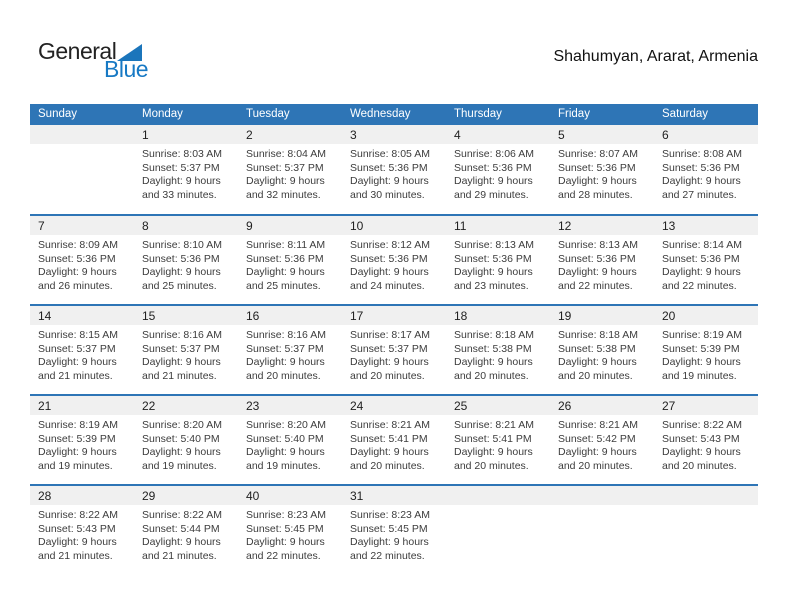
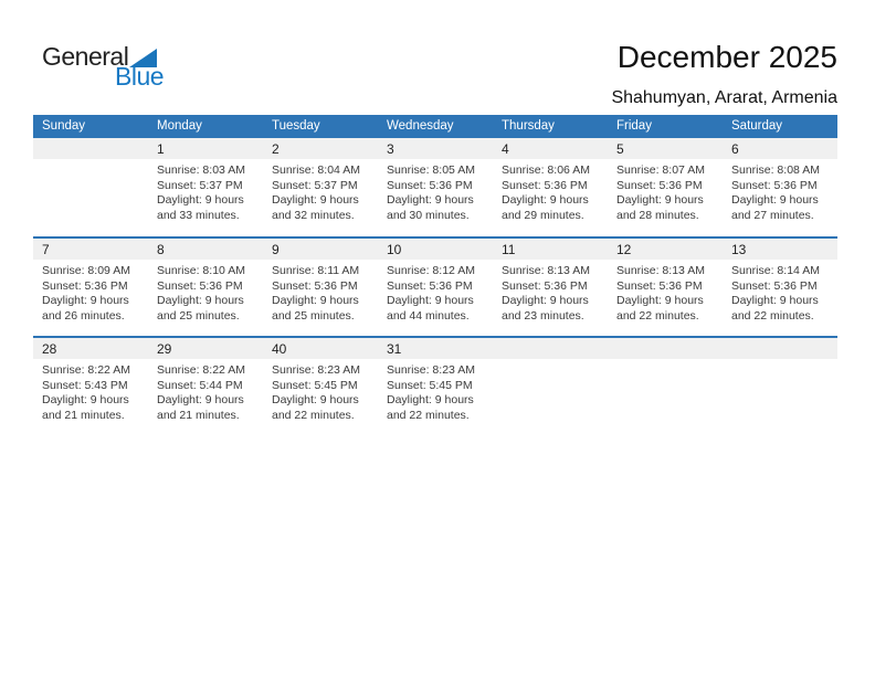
  General
  Blue
+ December 2025
  Shahumyan, Ararat, Armenia
  Sunday	Monday	Tuesday	Wednesday	Thursday	Friday	Saturday
  	1Sunrise: 8:03 AMSunset: 5:37 PMDaylight: 9 hoursand 33 minutes.	2Sunrise: 8:04 AMSunset: 5:37 PMDaylight: 9 hoursand 32 minutes.	3Sunrise: 8:05 AMSunset: 5:36 PMDaylight: 9 hoursand 30 minutes.	4Sunrise: 8:06 AMSunset: 5:36 PMDaylight: 9 hoursand 29 minutes.	5Sunrise: 8:07 AMSunset: 5:36 PMDaylight: 9 hoursand 28 minutes.	6Sunrise: 8:08 AMSunset: 5:36 PMDaylight: 9 hoursand 27 minutes.
- 7Sunrise: 8:09 AMSunset: 5:36 PMDaylight: 9 hoursand 26 minutes.	8Sunrise: 8:10 AMSunset: 5:36 PMDaylight: 9 hoursand 25 minutes.	9Sunrise: 8:11 AMSunset: 5:36 PMDaylight: 9 hoursand 25 minutes.	10Sunrise: 8:12 AMSunset: 5:36 PMDaylight: 9 hoursand 24 minutes.	11Sunrise: 8:13 AMSunset: 5:36 PMDaylight: 9 hoursand 23 minutes.	12Sunrise: 8:13 AMSunset: 5:36 PMDaylight: 9 hoursand 22 minutes.	13Sunrise: 8:14 AMSunset: 5:36 PMDaylight: 9 hoursand 22 minutes.
+ 7Sunrise: 8:09 AMSunset: 5:36 PMDaylight: 9 hoursand 26 minutes.	8Sunrise: 8:10 AMSunset: 5:36 PMDaylight: 9 hoursand 25 minutes.	9Sunrise: 8:11 AMSunset: 5:36 PMDaylight: 9 hoursand 25 minutes.	10Sunrise: 8:12 AMSunset: 5:36 PMDaylight: 9 hoursand 44 minutes.	11Sunrise: 8:13 AMSunset: 5:36 PMDaylight: 9 hoursand 23 minutes.	12Sunrise: 8:13 AMSunset: 5:36 PMDaylight: 9 hoursand 22 minutes.	13Sunrise: 8:14 AMSunset: 5:36 PMDaylight: 9 hoursand 22 minutes.
- 14Sunrise: 8:15 AMSunset: 5:37 PMDaylight: 9 hoursand 21 minutes.	15Sunrise: 8:16 AMSunset: 5:37 PMDaylight: 9 hoursand 21 minutes.	16Sunrise: 8:16 AMSunset: 5:37 PMDaylight: 9 hoursand 20 minutes.	17Sunrise: 8:17 AMSunset: 5:37 PMDaylight: 9 hoursand 20 minutes.	18Sunrise: 8:18 AMSunset: 5:38 PMDaylight: 9 hoursand 20 minutes.	19Sunrise: 8:18 AMSunset: 5:38 PMDaylight: 9 hoursand 20 minutes.	20Sunrise: 8:19 AMSunset: 5:39 PMDaylight: 9 hoursand 19 minutes.
- 21Sunrise: 8:19 AMSunset: 5:39 PMDaylight: 9 hoursand 19 minutes.	22Sunrise: 8:20 AMSunset: 5:40 PMDaylight: 9 hoursand 19 minutes.	23Sunrise: 8:20 AMSunset: 5:40 PMDaylight: 9 hoursand 19 minutes.	24Sunrise: 8:21 AMSunset: 5:41 PMDaylight: 9 hoursand 20 minutes.	25Sunrise: 8:21 AMSunset: 5:41 PMDaylight: 9 hoursand 20 minutes.	26Sunrise: 8:21 AMSunset: 5:42 PMDaylight: 9 hoursand 20 minutes.	27Sunrise: 8:22 AMSunset: 5:43 PMDaylight: 9 hoursand 20 minutes.
  28Sunrise: 8:22 AMSunset: 5:43 PMDaylight: 9 hoursand 21 minutes.	29Sunrise: 8:22 AMSunset: 5:44 PMDaylight: 9 hoursand 21 minutes.	40Sunrise: 8:23 AMSunset: 5:45 PMDaylight: 9 hoursand 22 minutes.	31Sunrise: 8:23 AMSunset: 5:45 PMDaylight: 9 hoursand 22 minutes.
